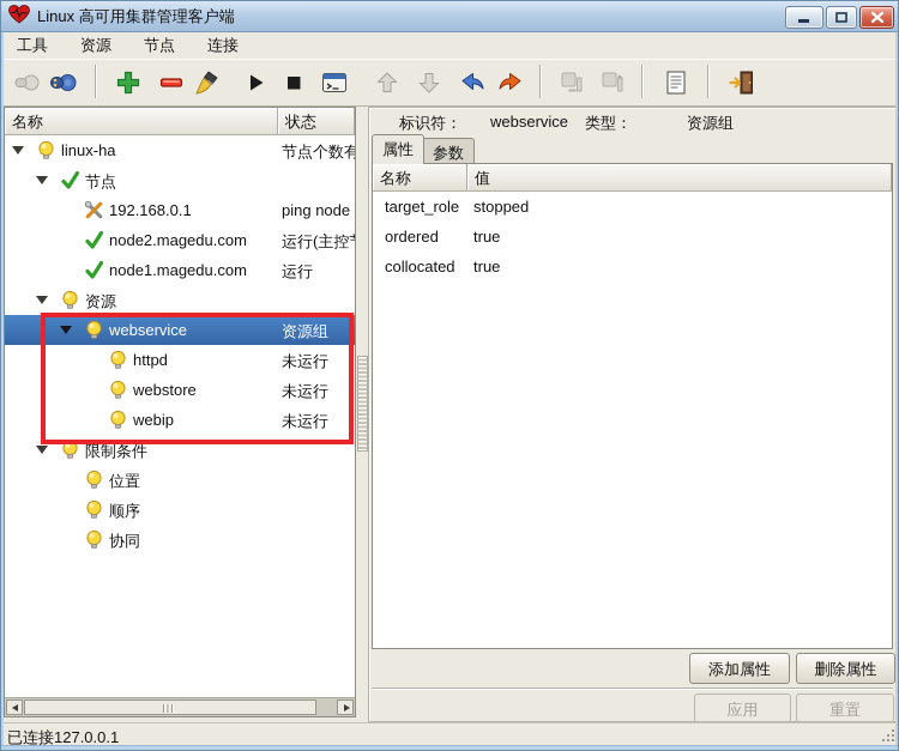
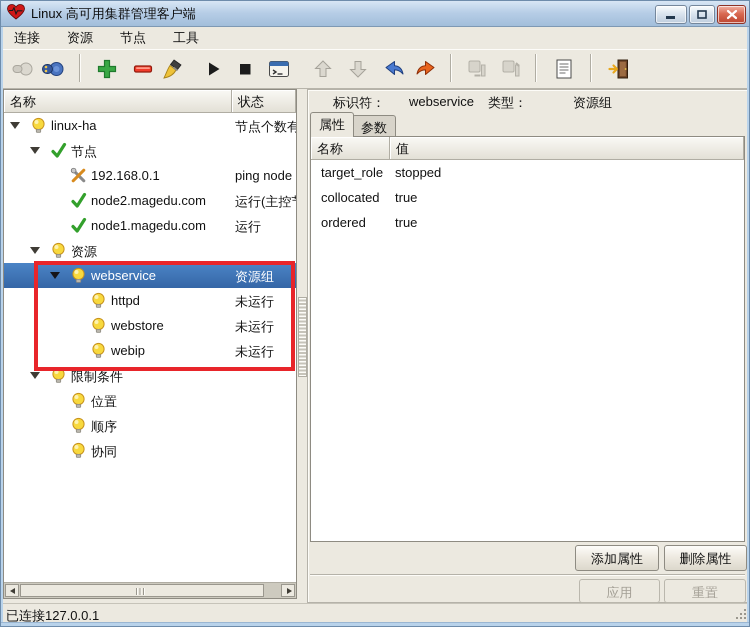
  Linux 高可用集群管理客户端
- 工具
+ 连接
  资源
  节点
- 连接
+ 工具
  名称
  状态
  linux-ha
  节点个数有
  节点
  192.168.0.1
  ping node
  node2.magedu.com
  运行(主控
  node1.magedu.com
  运行
  资源
  webservice
  资源组
  httpd
  未运行
  webstore
  未运行
  webip
  未运行
  限制条件
  位置
  顺序
  协同
  标识符：
  webservice
  类型：
  资源组
  属性
  参数
  名称
  值
  target_role
  stopped
- ordered
+ collocated
  true
- collocated
+ ordered
  true
  添加属性
  删除属性
  应用
  重置
  已连接127.0.0.1
